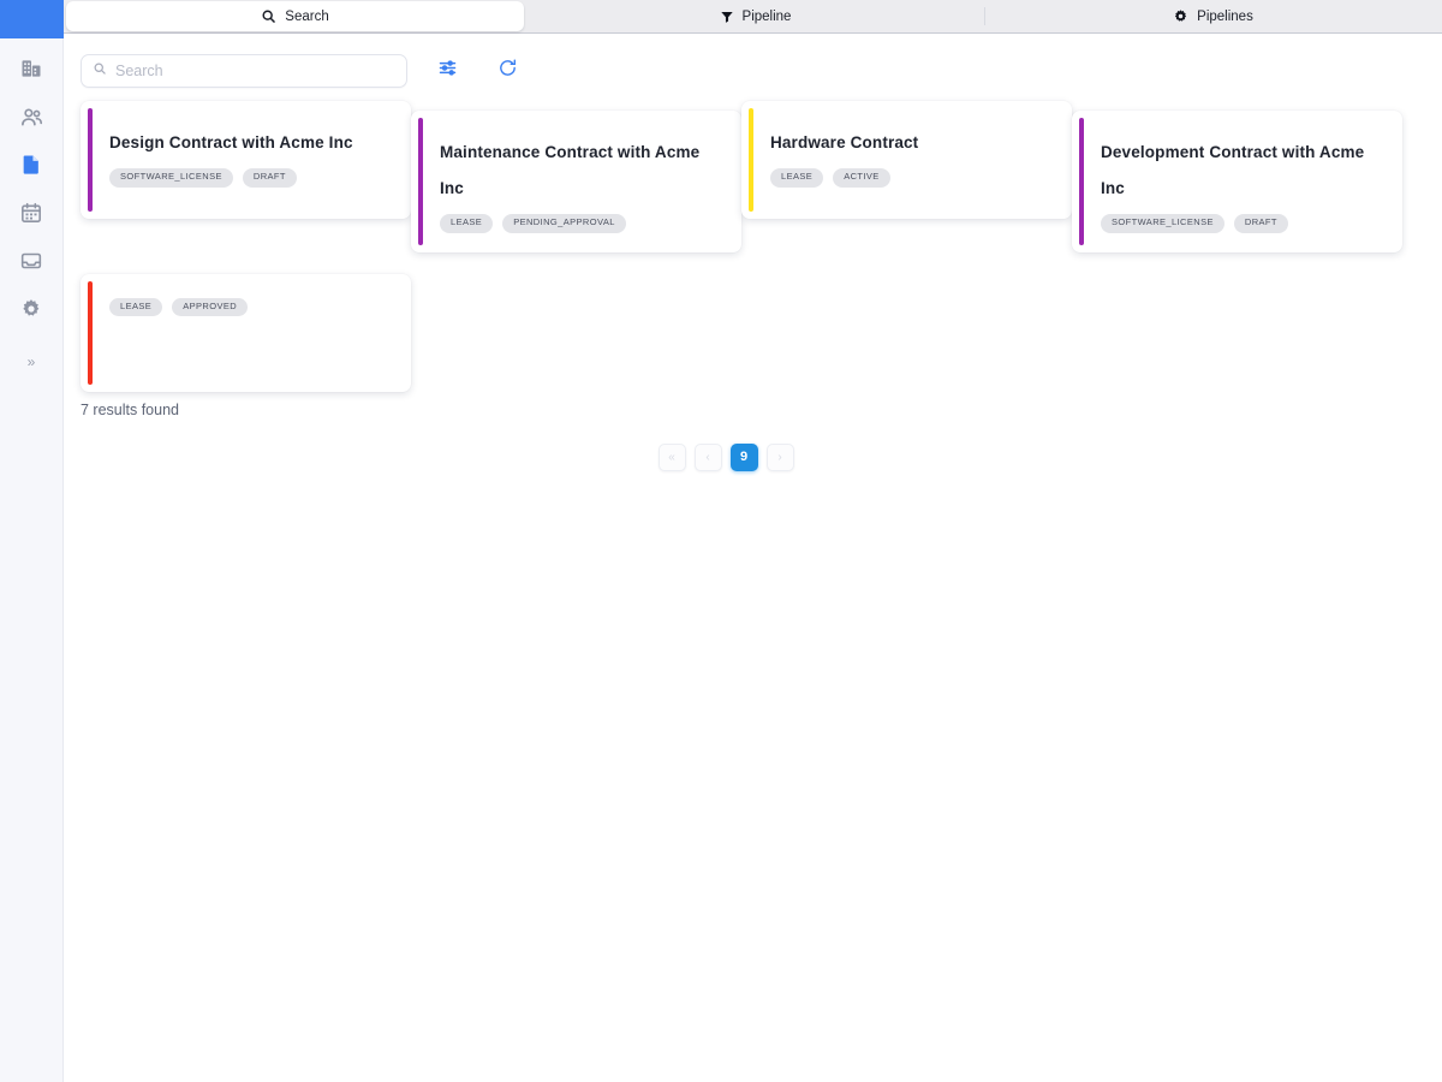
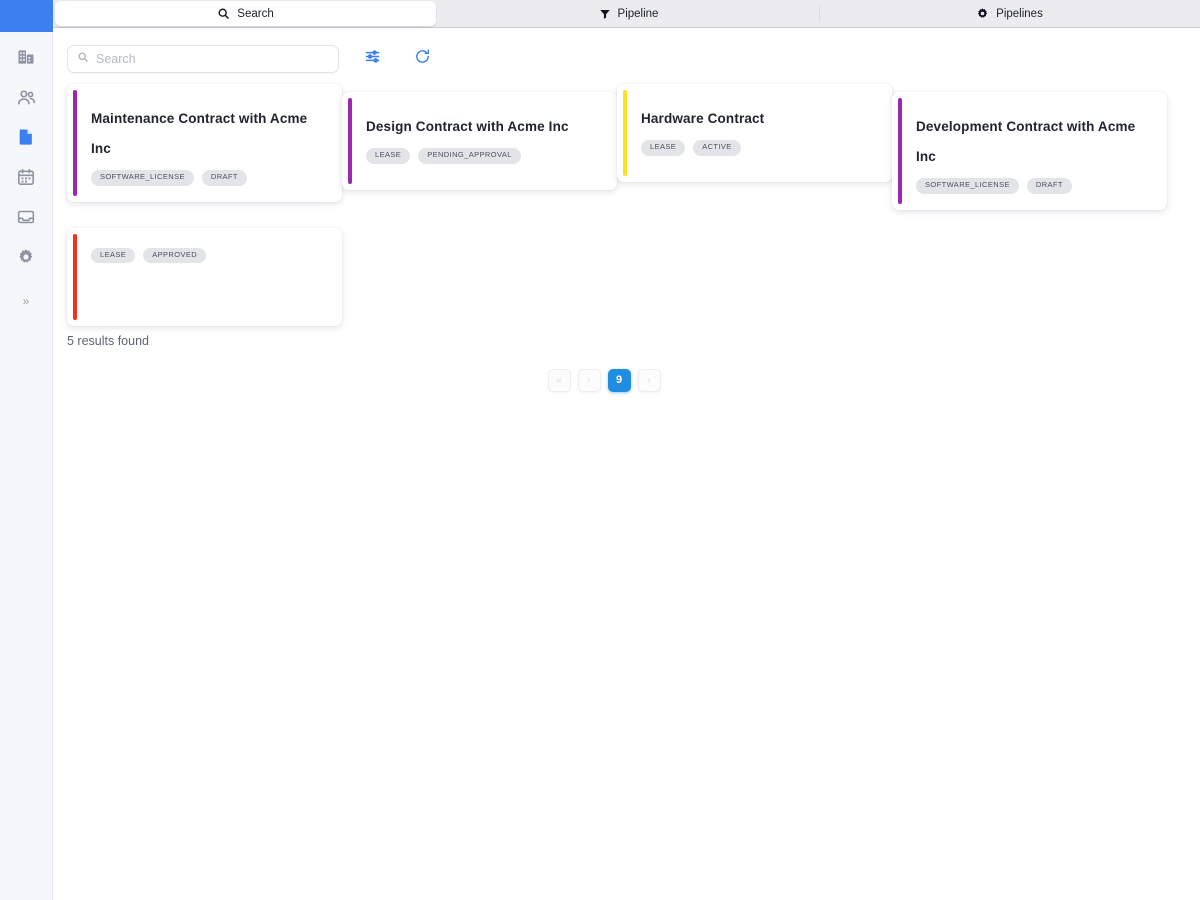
  »
  Search
  Pipeline
  Pipelines
  Search
- Design Contract with Acme Inc
+ Maintenance Contract with Acme Inc
  SOFTWARE_LICENSE
  DRAFT
- Maintenance Contract with Acme Inc
+ Design Contract with Acme Inc
  LEASE
  PENDING_APPROVAL
  Hardware Contract
  LEASE
  ACTIVE
  Development Contract with Acme Inc
  SOFTWARE_LICENSE
  DRAFT
  LEASE
  APPROVED
- 7 results found
+ 5 results found
  «
  ‹
  9
  ›
